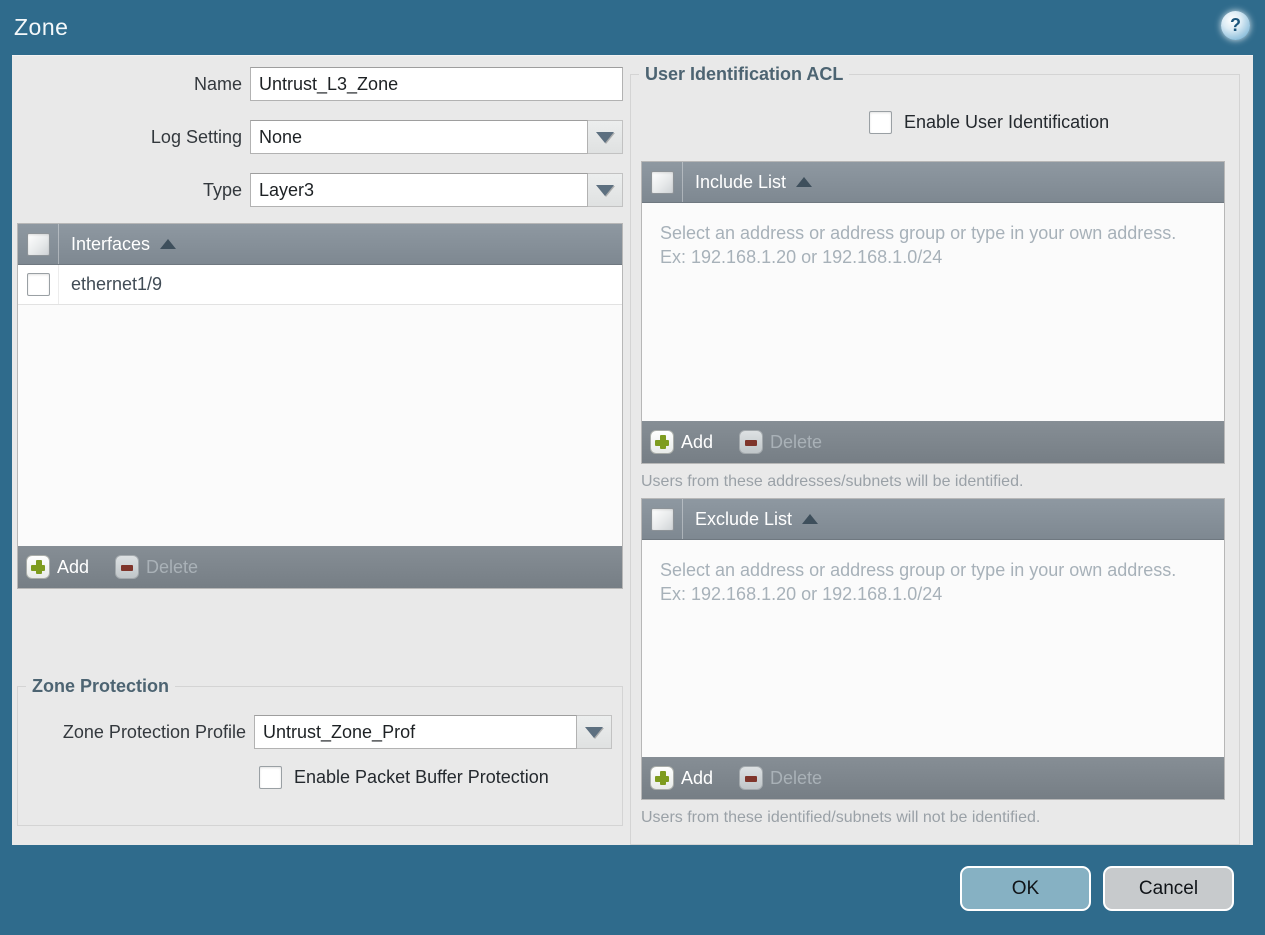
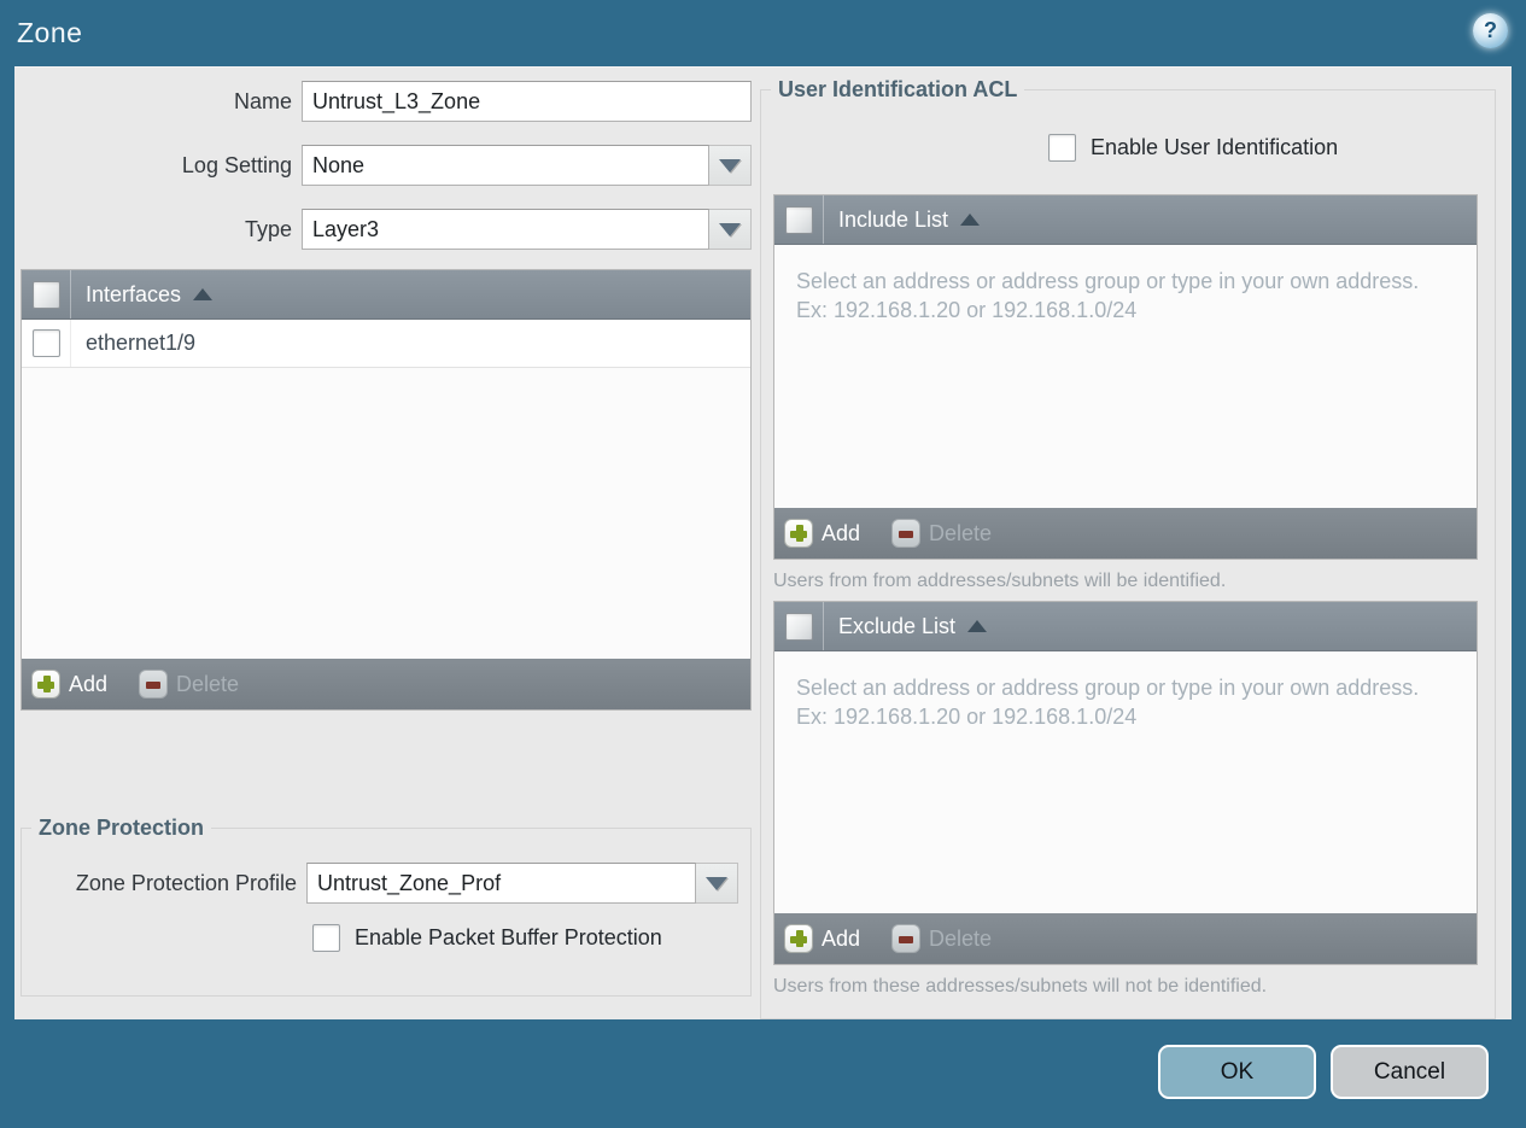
  Zone
  ?
  Name
  Untrust_L3_Zone
  Log Setting
  None
  Type
  Layer3
  Interfaces
  ethernet1/9
  Add
  Delete
  Zone Protection
  Zone Protection Profile
  Untrust_Zone_Prof
  Enable Packet Buffer Protection
  User Identification ACL
  Enable User Identification
  Include List
  Select an address or address group or type in your own address. Ex: 192.168.1.20 or 192.168.1.0/24
  Add
  Delete
- Users from these addresses/subnets will be identified.
+ Users from from addresses/subnets will be identified.
  Exclude List
  Select an address or address group or type in your own address. Ex: 192.168.1.20 or 192.168.1.0/24
  Add
  Delete
- Users from these identified/subnets will not be identified.
+ Users from these addresses/subnets will not be identified.
  OK
  Cancel
